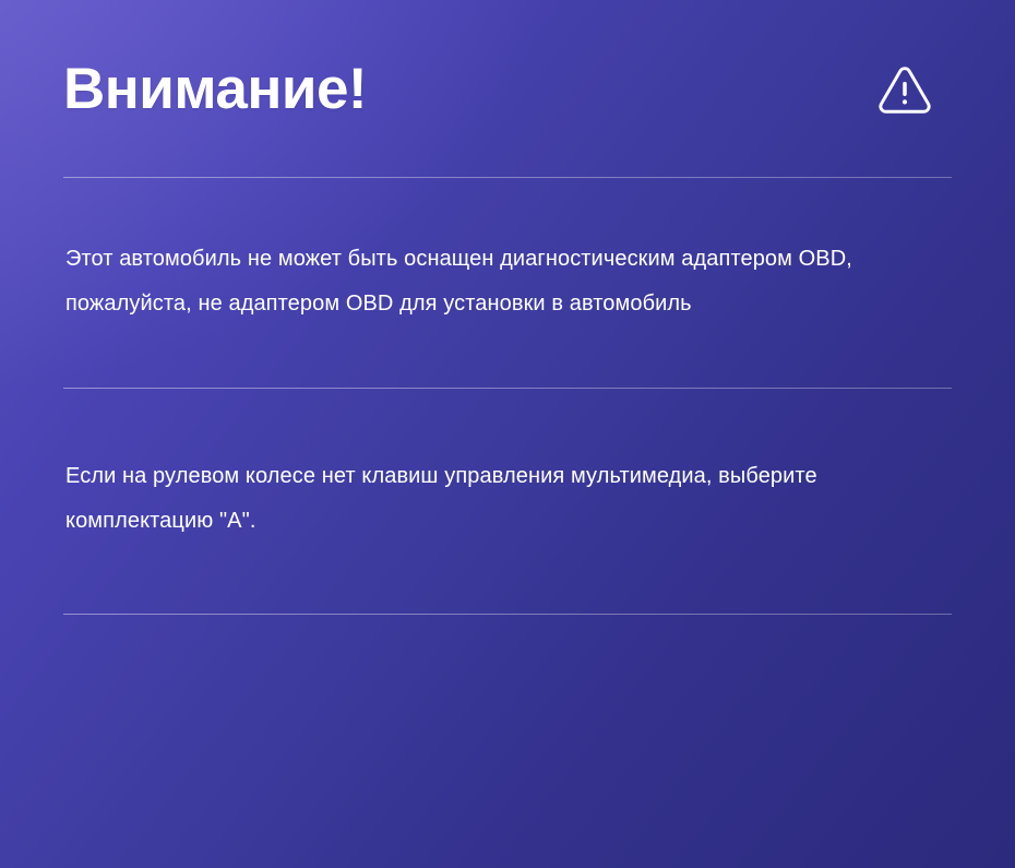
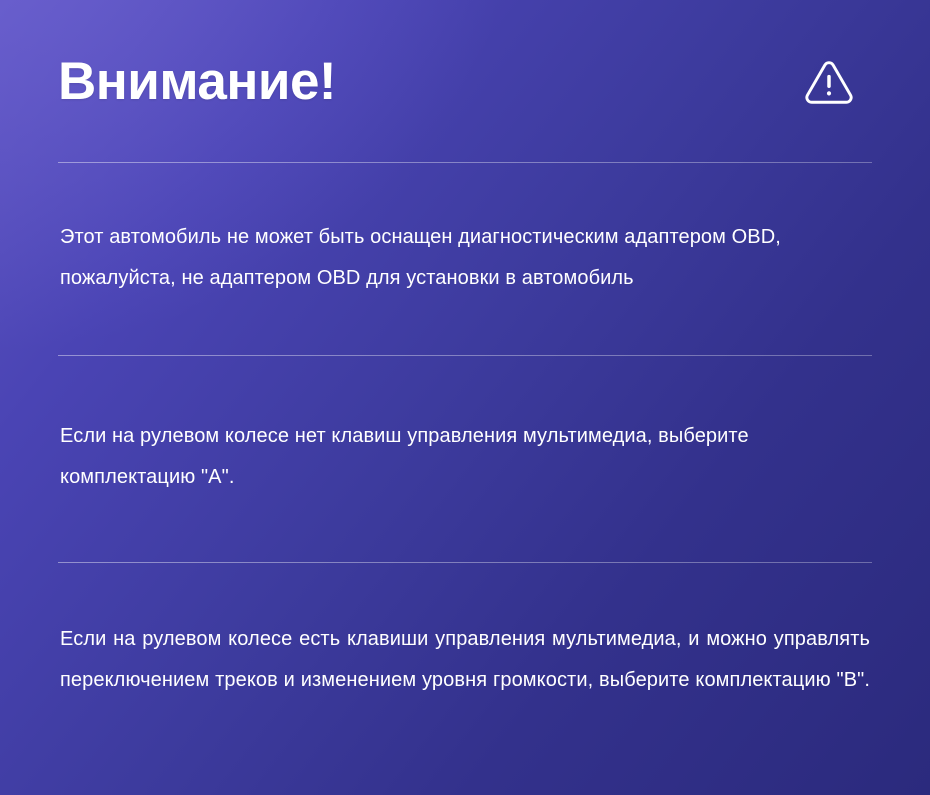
  Внимание!
  Этот автомобиль не может быть оснащен диагностическим адаптером OBD, пожалуйста, не адаптером OBD для установки в автомобиль
  Если на рулевом колесе нет клавиш управления мультимедиа, выберите комплектацию "A".
+ Если на рулевом колесе есть клавиши управления мультимедиа, и можно управлять переключением треков и изменением уровня громкости, выберите комплектацию "B".
